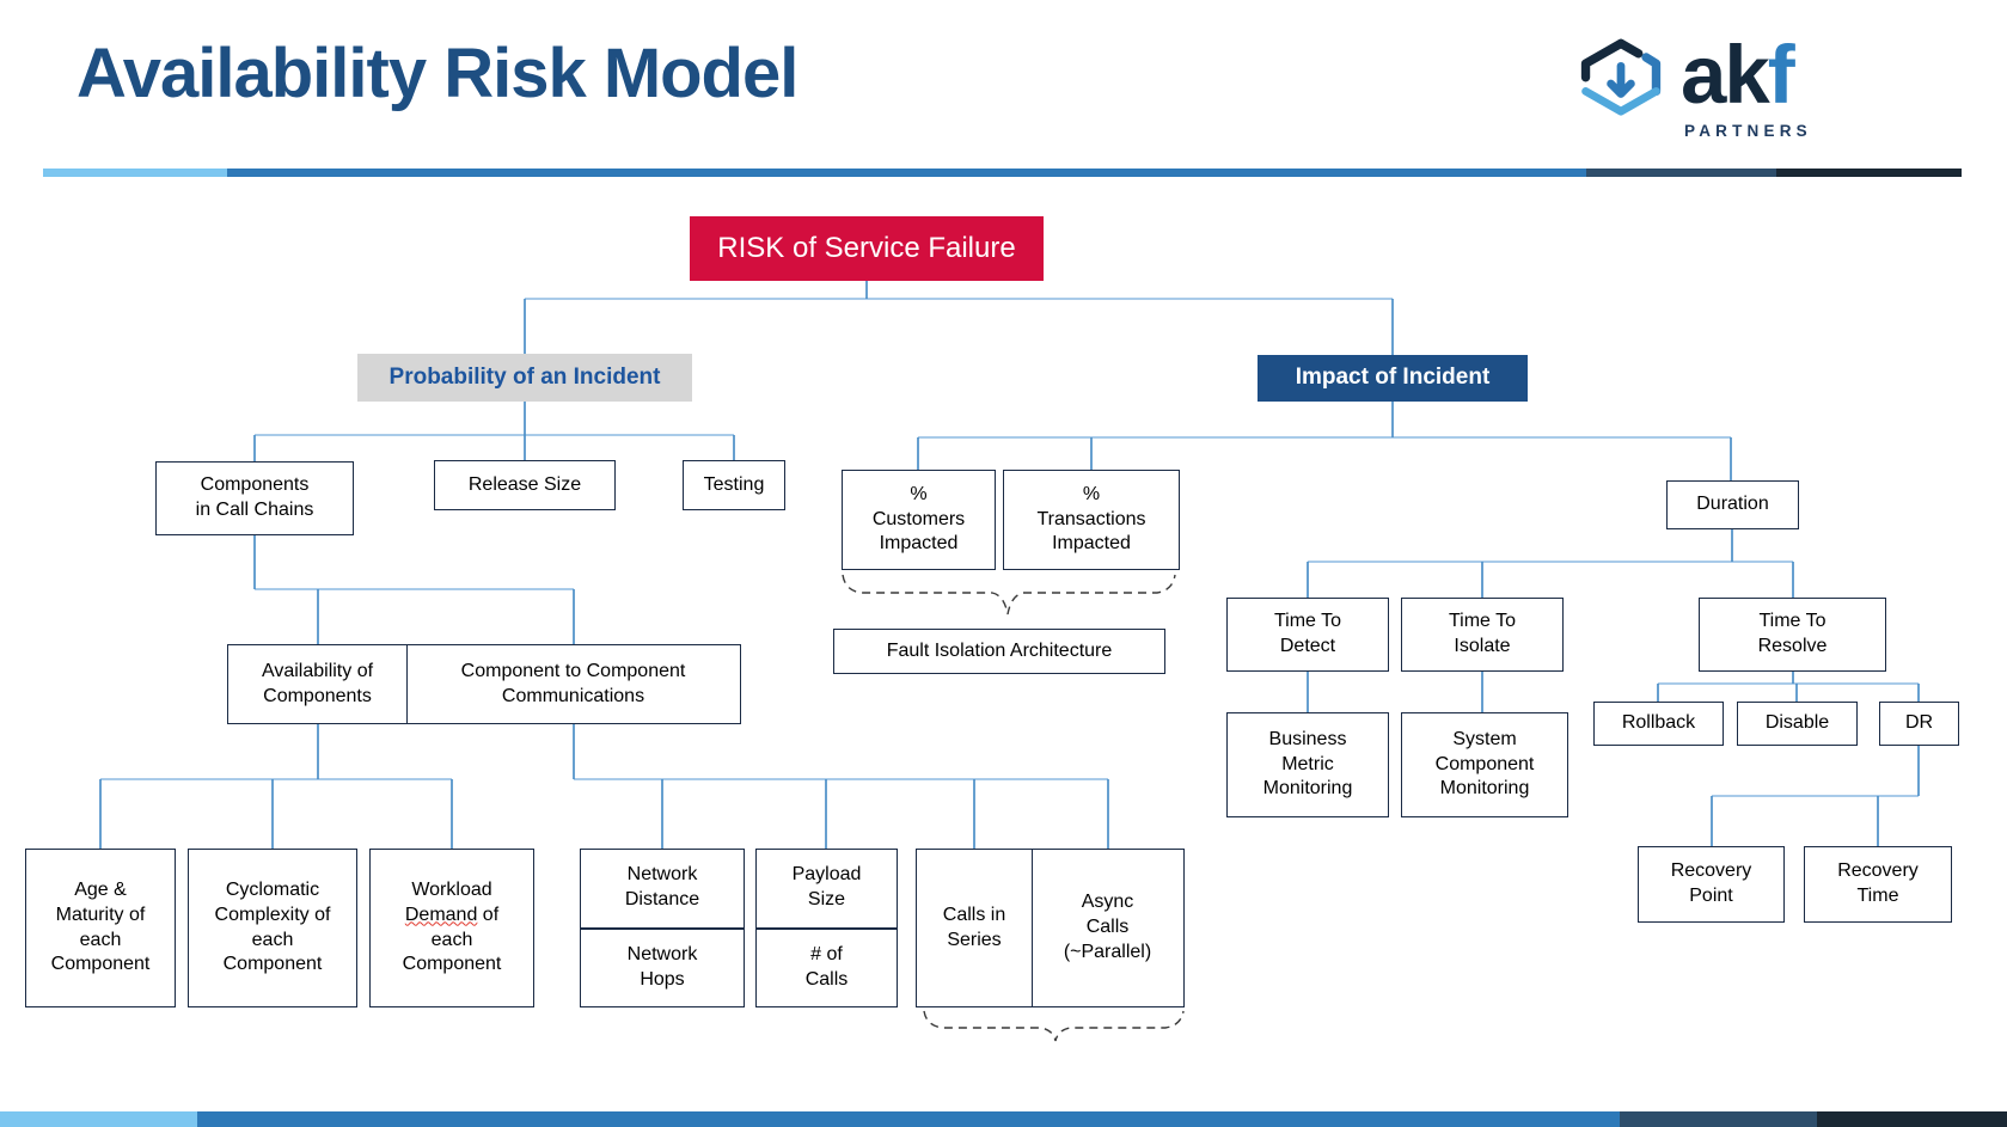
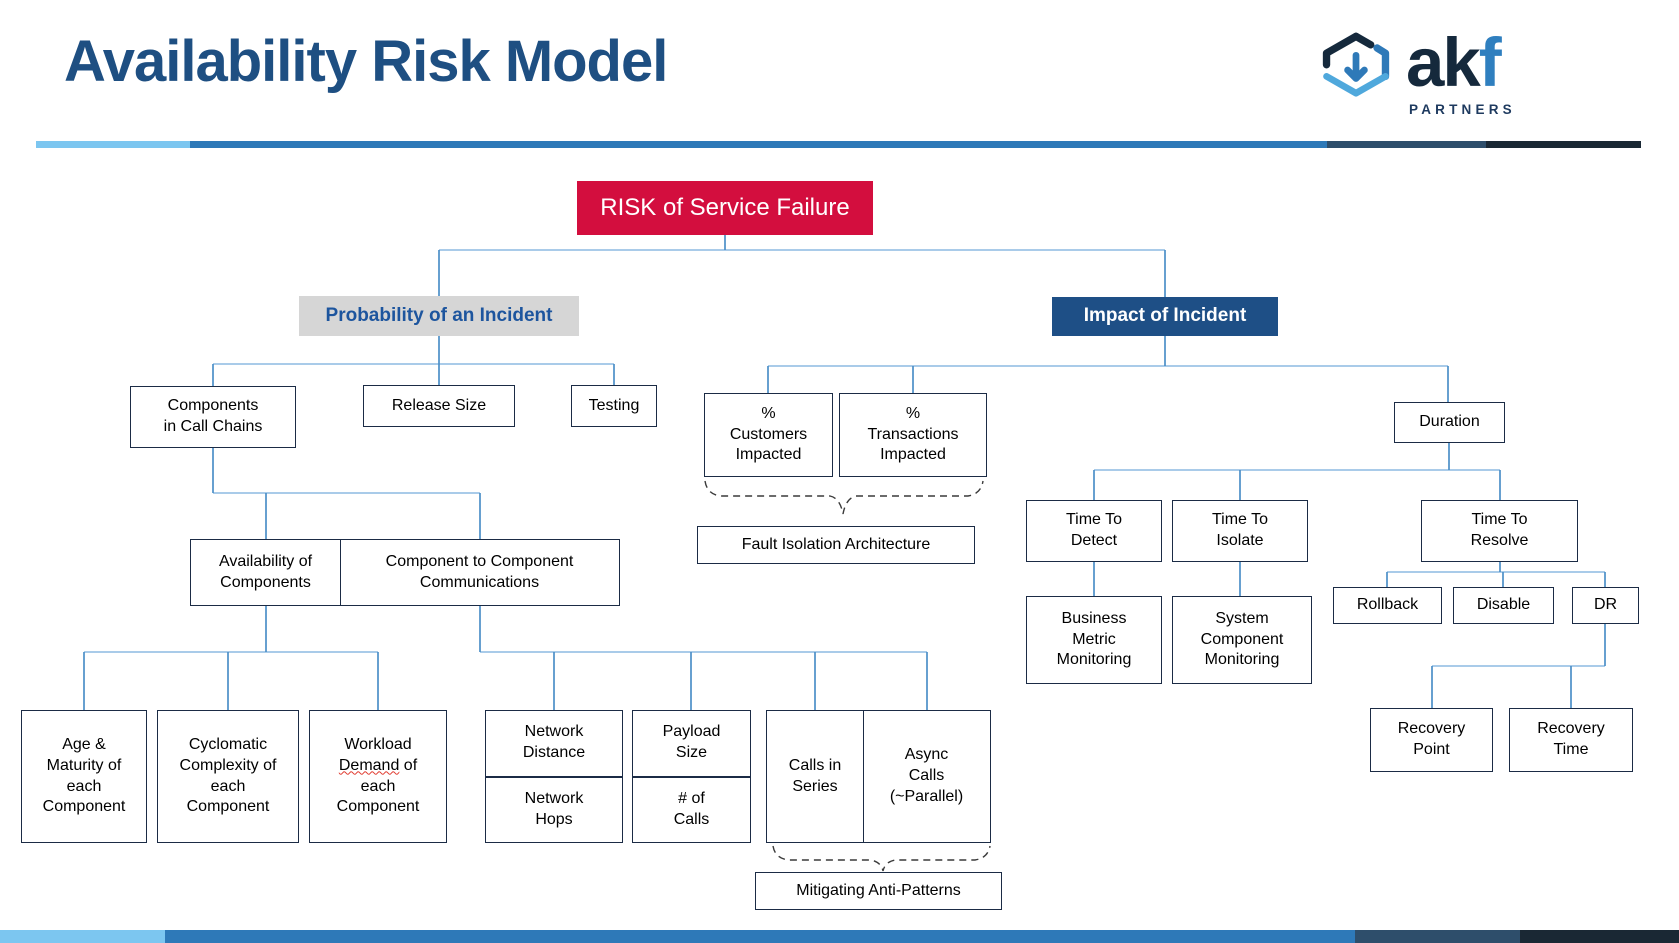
  Availability Risk Model
  akf
  PARTNERS
  RISK of Service Failure
  Probability of an Incident
  Impact of Incident
  Components
  in Call Chains
  Release Size
  Testing
  %
  Customers
  Impacted
  %
  Transactions
  Impacted
  Fault Isolation Architecture
  Duration
  Availability of
  Components
  Component to Component
  Communications
  Age &
  Maturity of
  each
  Component
  Cyclomatic
  Complexity of
  each
  Component
  Workload
  Demand of
  each
  Component
  Network
  Distance
  Network
  Hops
  Payload
  Size
  # of
  Calls
  Calls in
  Series
  Async
  Calls
  (~Parallel)
+ Mitigating Anti-Patterns
  Time To
  Detect
  Time To
  Isolate
  Time To
  Resolve
  Business
  Metric
  Monitoring
  System
  Component
  Monitoring
  Rollback
  Disable
  DR
  Recovery
  Point
  Recovery
  Time
